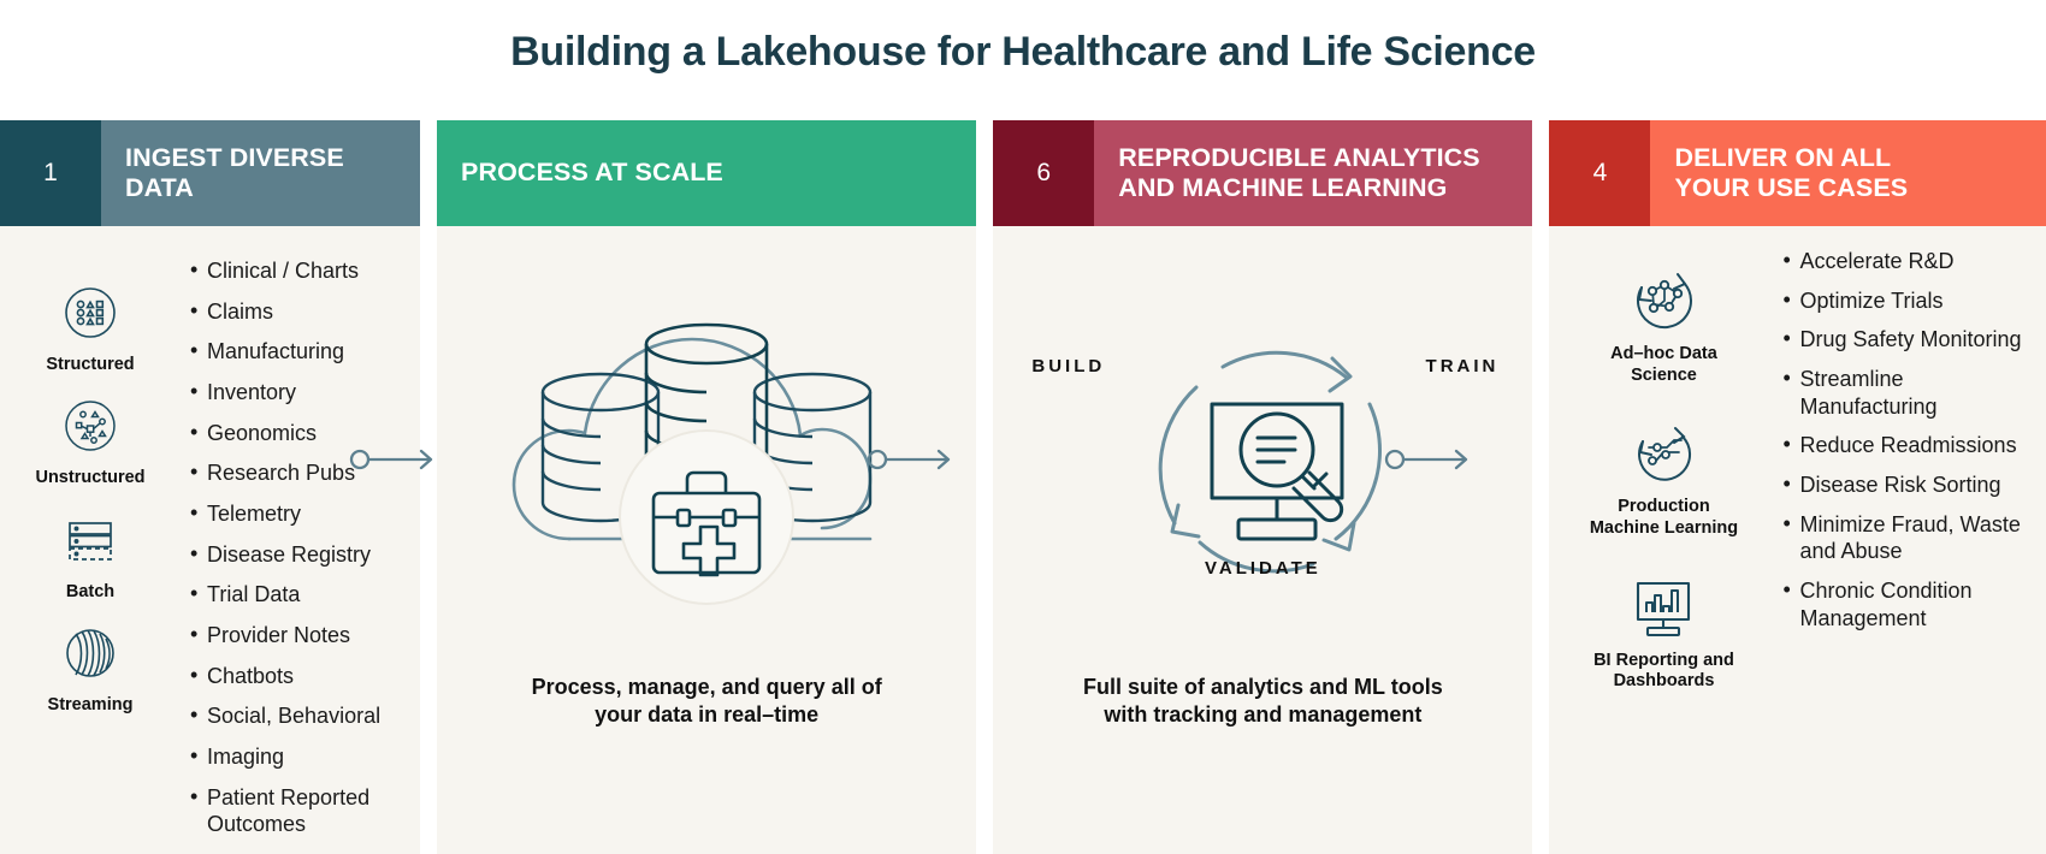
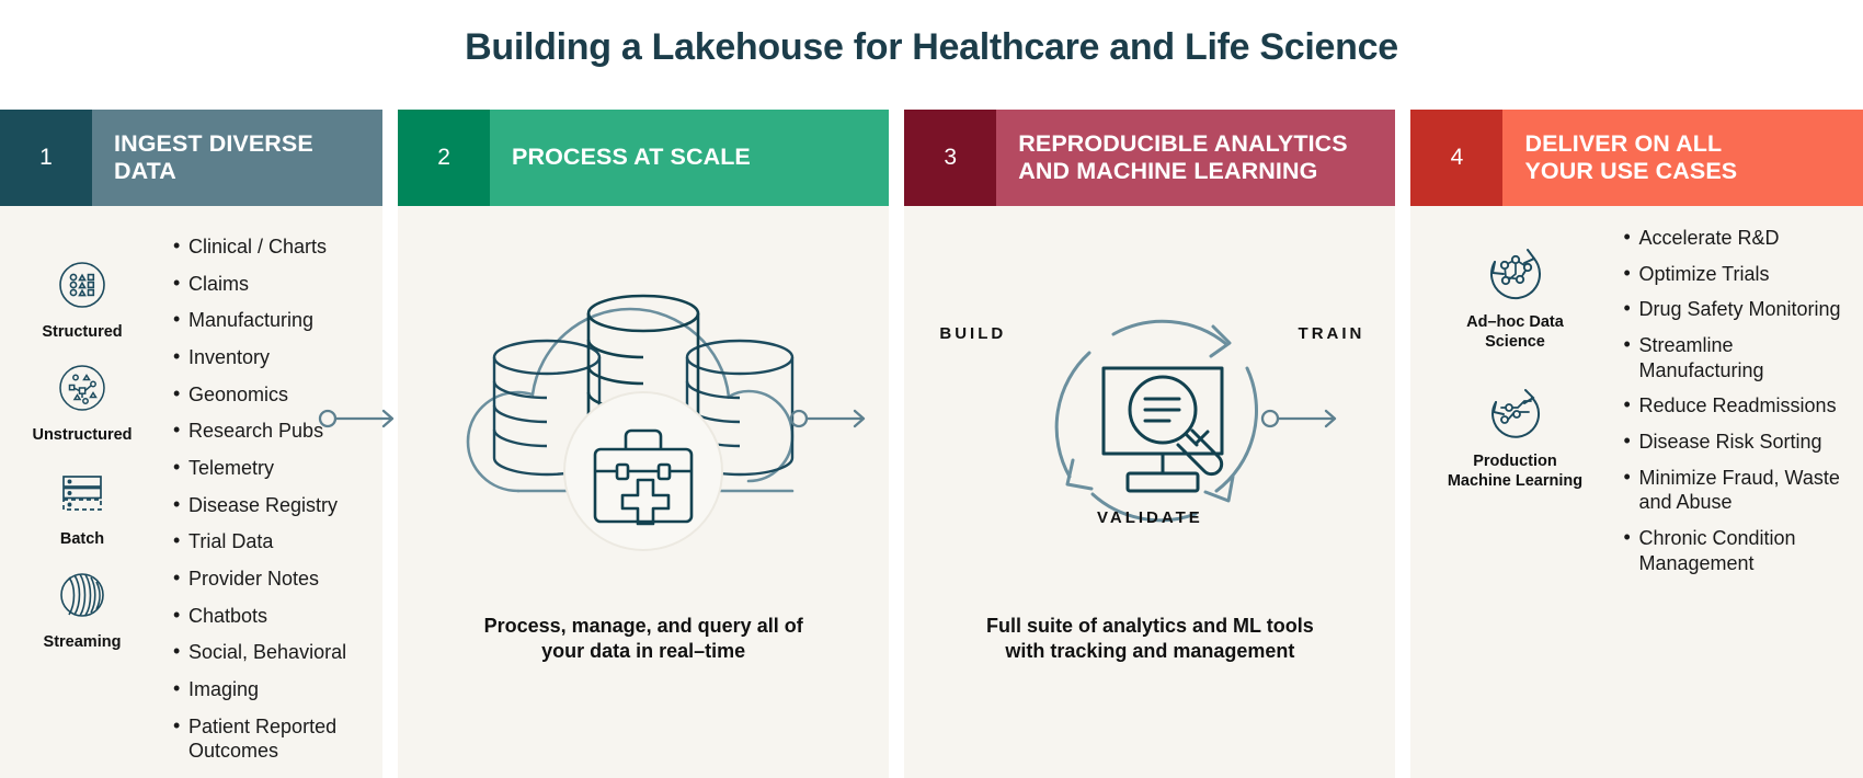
  Building a Lakehouse for Healthcare and Life Science
  1
  INGEST DIVERSE
  DATA
  Structured
  Unstructured
  Batch
  Streaming
  Clinical / Charts
  Claims
  Manufacturing
  Inventory
  Geonomics
  Research Pubs
  Telemetry
  Disease Registry
  Trial Data
  Provider Notes
  Chatbots
  Social, Behavioral
  Imaging
  Patient Reported Outcomes
+ 2
  PROCESS AT SCALE
  Process, manage, and query all of
  your data in real–time
- 6
+ 3
  REPRODUCIBLE ANALYTICS
  AND MACHINE LEARNING
  BUILD
  TRAIN
  VALIDATE
  Full suite of analytics and ML tools
  with tracking and management
  4
  DELIVER ON ALL
  YOUR USE CASES
  Ad–hoc Data
  Science
  Production
  Machine Learning
- BI Reporting and
- Dashboards
  Accelerate R&D
  Optimize Trials
  Drug Safety Monitoring
  Streamline Manufacturing
  Reduce Readmissions
  Disease Risk Sorting
  Minimize Fraud, Waste and Abuse
  Chronic Condition Management
